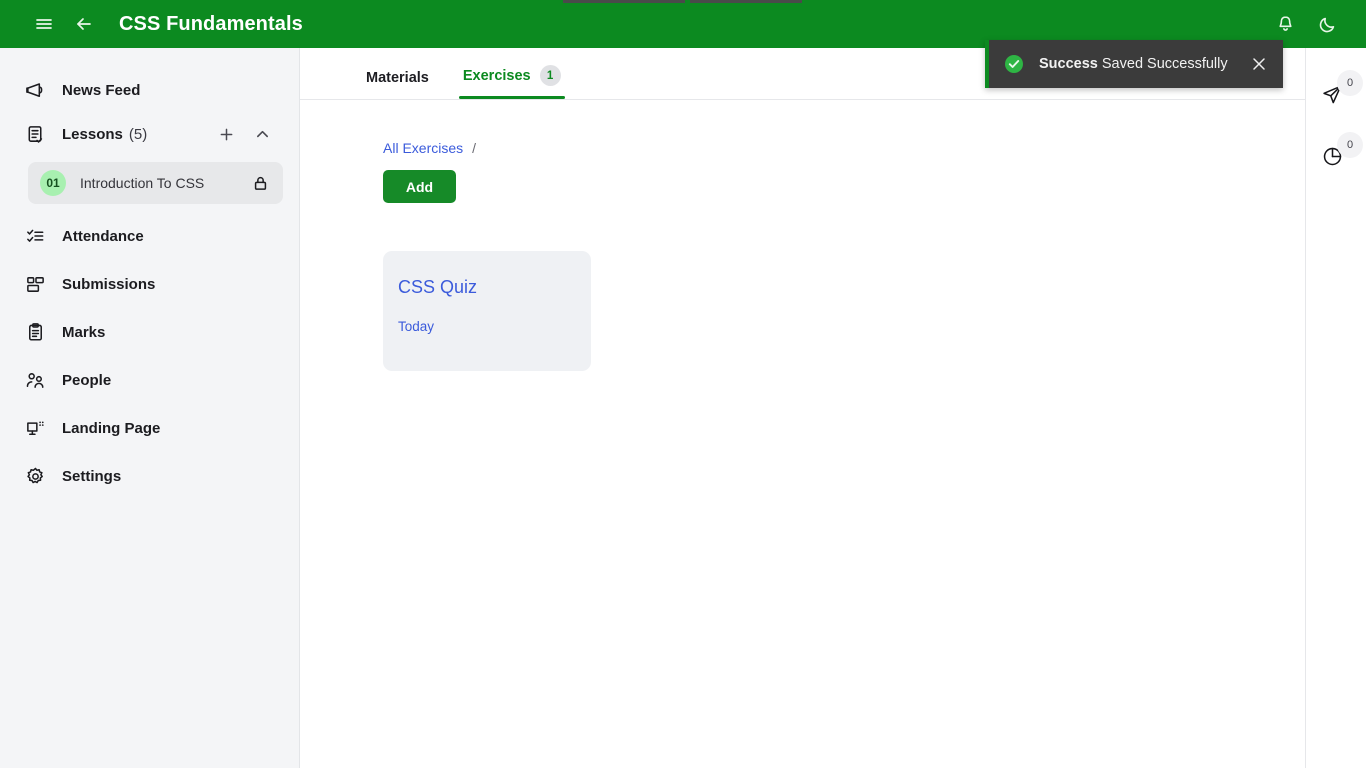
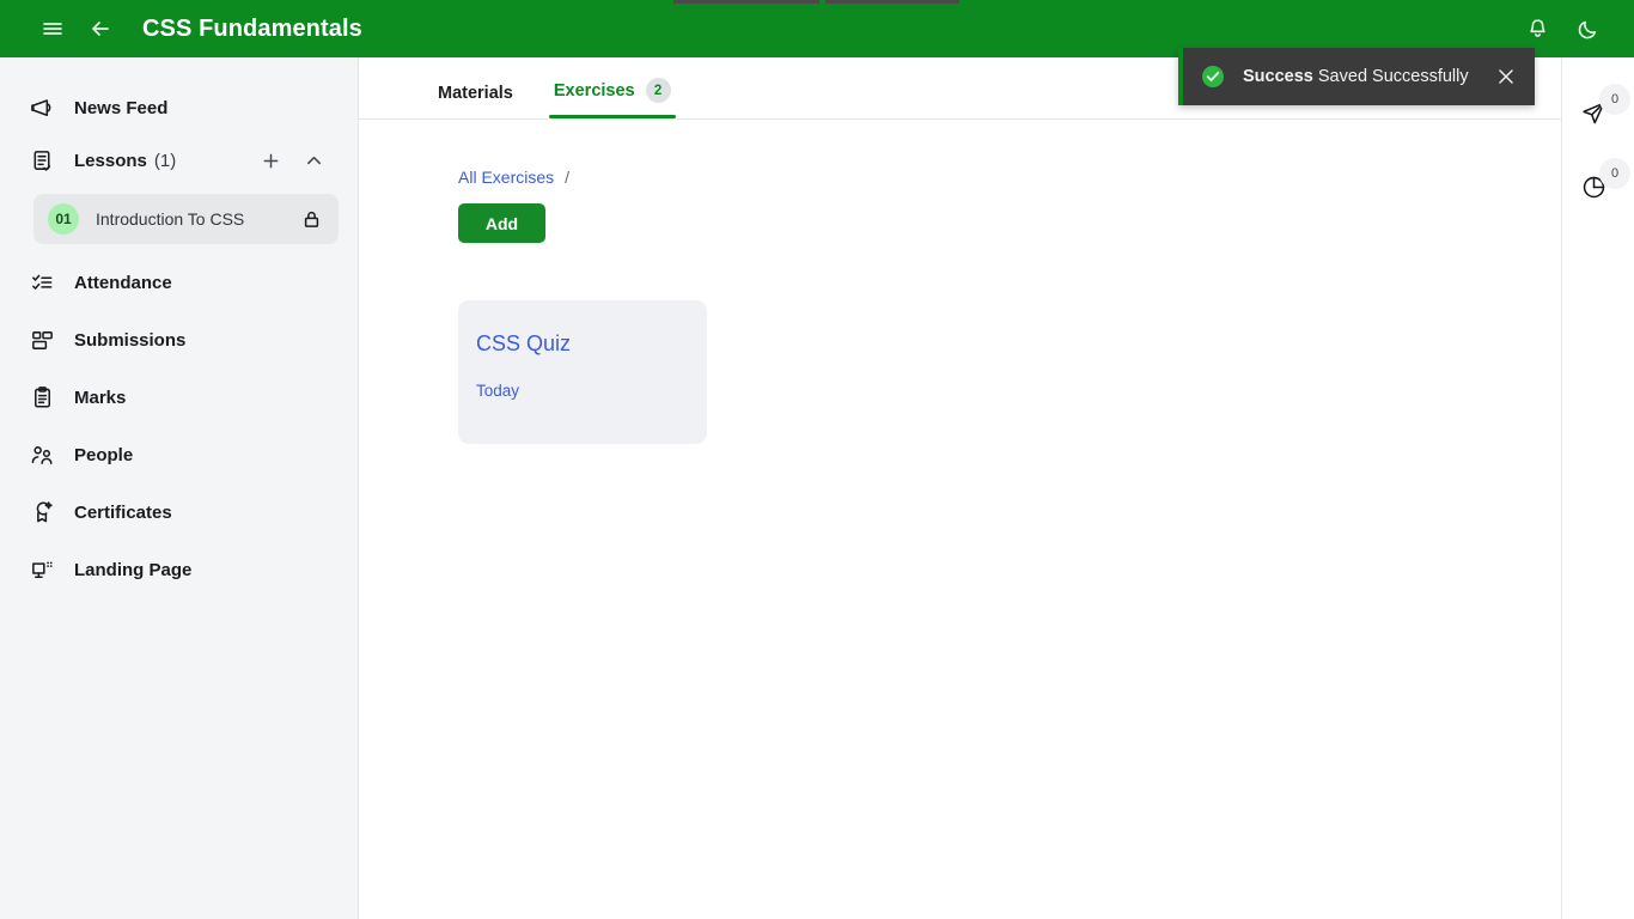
  CSS Fundamentals
  News Feed
  Lessons
- (5)
+ (1)
  01
  Introduction To CSS
  Attendance
  Submissions
  Marks
  People
+ Certificates
  Landing Page
- Settings
  Materials
  Exercises
- 1
+ 2
  All Exercises
  /
  Add
  CSS Quiz
  Today
  0
  0
  Success Saved Successfully
